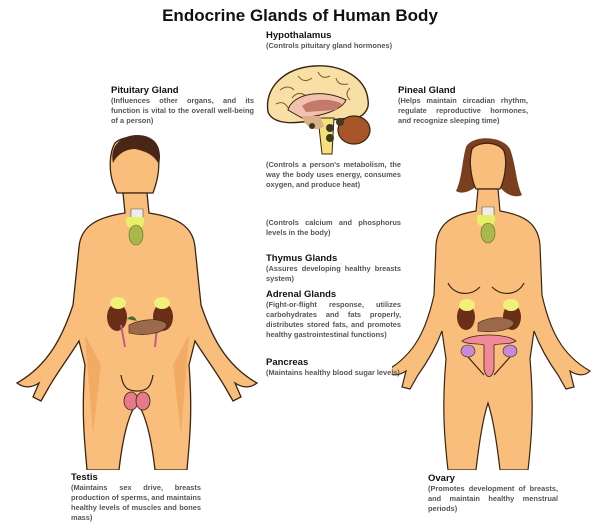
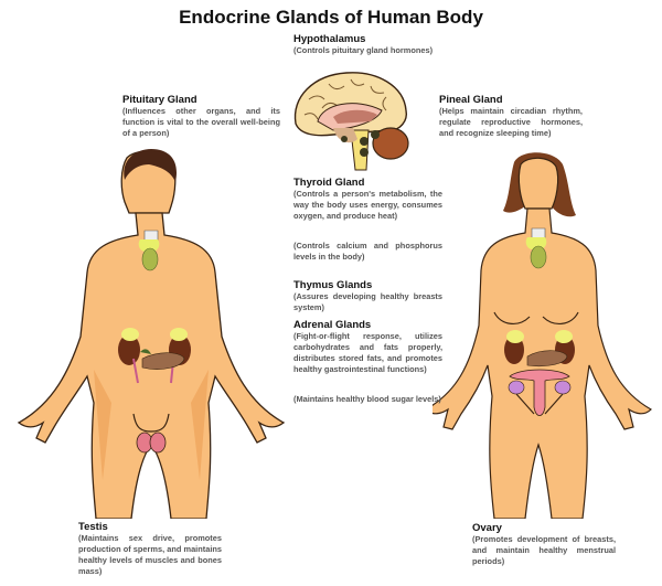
  Endocrine Glands of Human Body
  Hypothalamus
  (Controls pituitary gland hormones)
  Pituitary Gland
  (Influences other organs, and its function is vital to the overall well-being of a person)
  Pineal Gland
  (Helps maintain circadian rhythm, regulate reproductive hormones, and recognize sleeping time)
+ Thyroid Gland
  (Controls a person's metabolism, the way the body uses energy, consumes oxygen, and produce heat)
  (Controls calcium and phosphorus levels in the body)
  Thymus Glands
  (Assures developing healthy breasts system)
  Adrenal Glands
  (Fight-or-flight response, utilizes carbohydrates and fats properly, distributes stored fats, and promotes healthy gastrointestinal functions)
- Pancreas
  (Maintains healthy blood sugar levels)
  Testis
- (Maintains sex drive, breasts production of sperms, and maintains healthy levels of muscles and bones mass)
+ (Maintains sex drive, promotes production of sperms, and maintains healthy levels of muscles and bones mass)
  Ovary
  (Promotes development of breasts, and maintain healthy menstrual periods)
